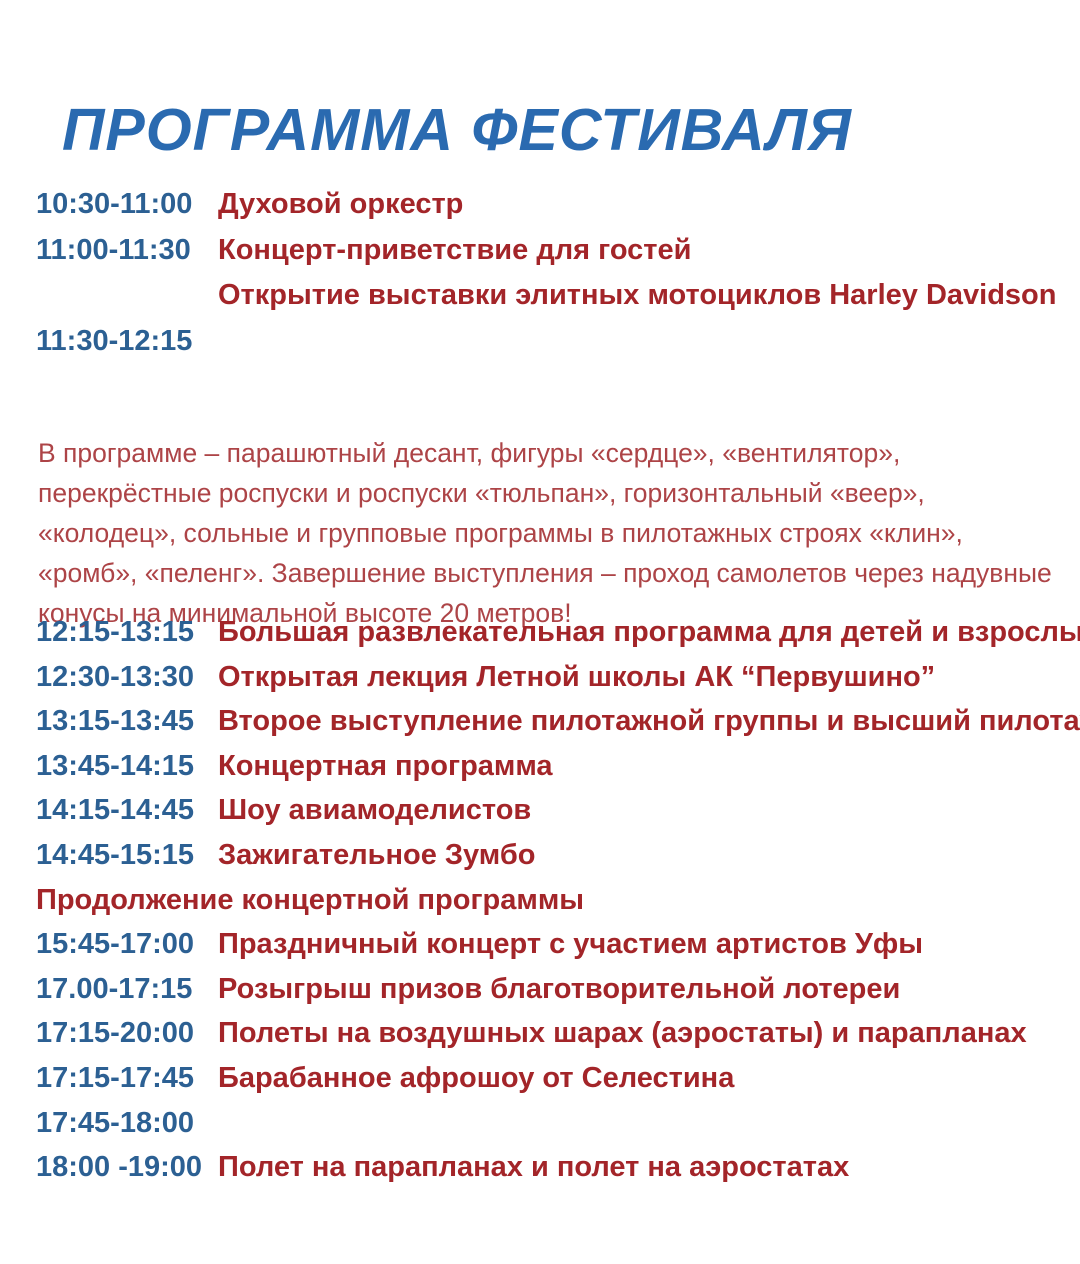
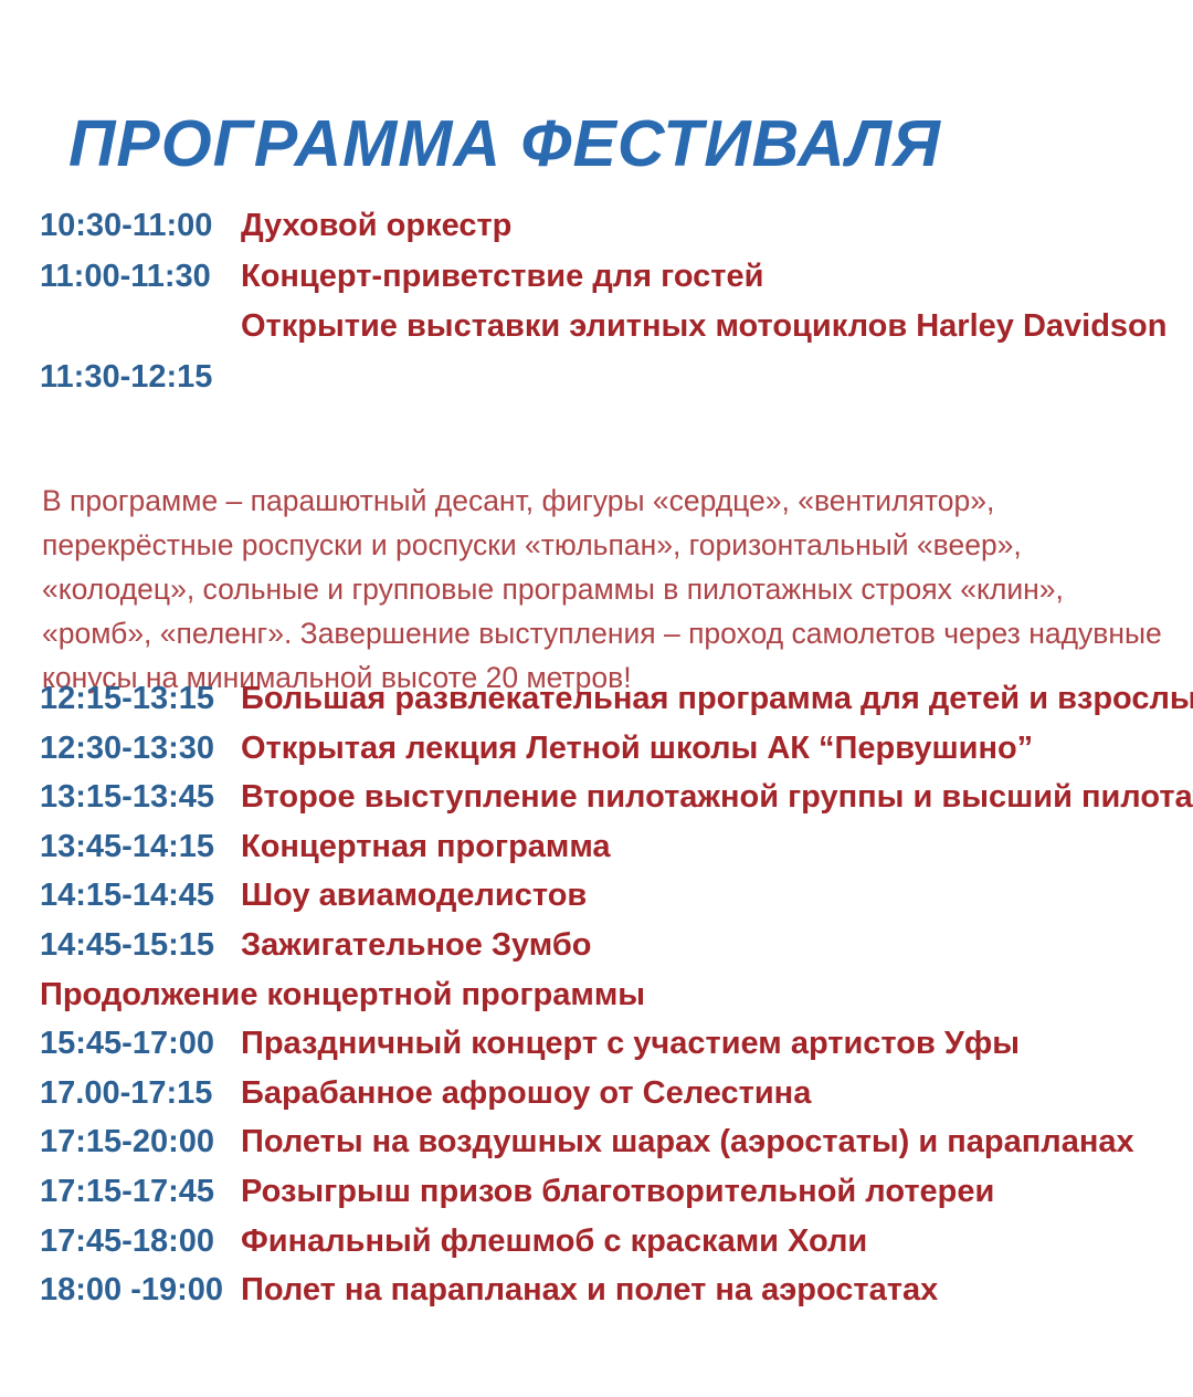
  ПРОГРАММА ФЕСТИВАЛЯ
  10:30-11:00
  Духовой оркестр
  11:00-11:30
  Концерт-приветствие для гостей
  Открытие выставки элитных мотоциклов Harley Davidson
  11:30-12:15
  В программе – парашютный десант, фигуры «сердце», «вентилятор», перекрёстные роспуски и роспуски «тюльпан», горизонтальный «веер», «колодец», сольные и групповые программы в пилотажных строях «клин», «ромб», «пеленг». Завершение выступления – проход самолетов через надувные конусы на минимальной высоте 20 метров!
  12:15-13:15
  Большая развлекательная программа для детей и взрослы
  12:30-13:30
  Открытая лекция Летной школы АК “Первушино”
  13:15-13:45
  Второе выступление пилотажной группы и высший пилота
  13:45-14:15
  Концертная программа
  14:15-14:45
  Шоу авиамоделистов
  14:45-15:15
  Зажигательное Зумбо
  Продолжение концертной программы
  15:45-17:00
  Праздничный концерт с участием артистов Уфы
  17.00-17:15
- Розыгрыш призов благотворительной лотереи
+ Барабанное афрошоу от Селестина
  17:15-20:00
  Полеты на воздушных шарах (аэростаты) и парапланах
  17:15-17:45
- Барабанное афрошоу от Селестина
+ Розыгрыш призов благотворительной лотереи
  17:45-18:00
+ Финальный флешмоб с красками Холи
  18:00 -19:00
  Полет на парапланах и полет на аэростатах
